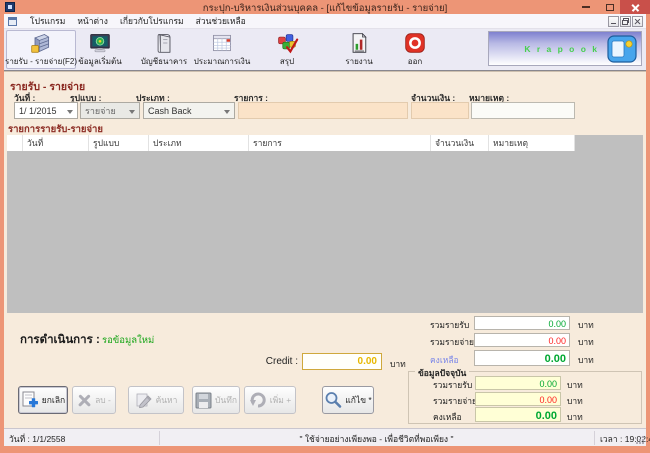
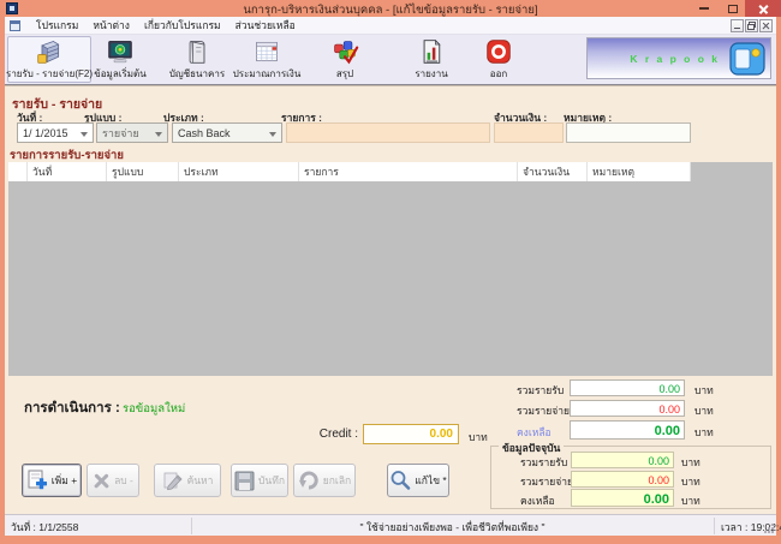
- กระปุก-บริหารเงินส่วนบุคคล - [แก้ไขข้อมูลรายรับ - รายจ่าย]
+ นการุก-บริหารเงินส่วนบุคคล - [แก้ไขข้อมูลรายรับ - รายจ่าย]
  โปรแกรม
  หน้าต่าง
  เกี่ยวกับโปรแกรม
  ส่วนช่วยเหลือ
  รายรับ - รายจ่าย(F2)
  ข้อมูลเริ่มต้น
  บัญชีธนาคาร
  ประมาณการเงิน
  สรุป
  รายงาน
  ออก
  K r a p o o k
  รายรับ - รายจ่าย
  วันที่ :
  รูปแบบ :
  ประเภท :
  รายการ :
  จำนวนเงิน :
  หมายเหตุ :
  1/ 1/2015
  รายจ่าย
  Cash Back
  รายการรายรับ-รายจ่าย
  วันที่
  รูปแบบ
  ประเภท
  รายการ
  จำนวนเงิน
  หมายเหตุ
  การดำเนินการ :
  รอข้อมูลใหม่
  Credit :
  0.00
  บาท
  รวมรายรับ
  0.00
  บาท
  รวมรายจ่าย
  0.00
  บาท
  คงเหลือ
  0.00
  บาท
  ข้อมูลปัจจุบัน
  รวมรายรับ
  0.00
  บาท
  รวมรายจ่า
  0.00
  บาท
  คงเหลือ
  0.00
  บาท
- ยกเลิก
+ เพิ่ม +
  ลบ -
  ค้นหา
  บันทึก
- เพิ่ม +
+ ยกเลิก
  แก้ไข *
  วันที่ : 1/1/2558
  " ใช้จ่ายอย่างเพียงพอ - เพื่อชีวิตที่พอเพียง "
